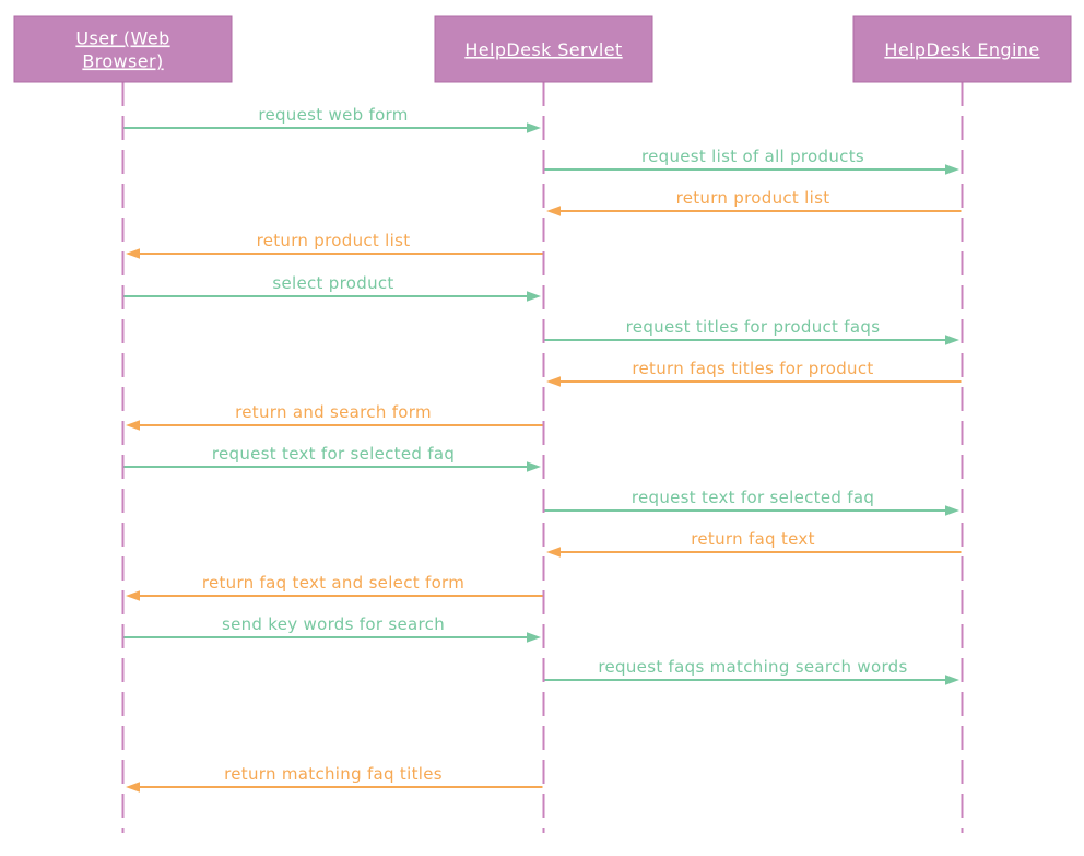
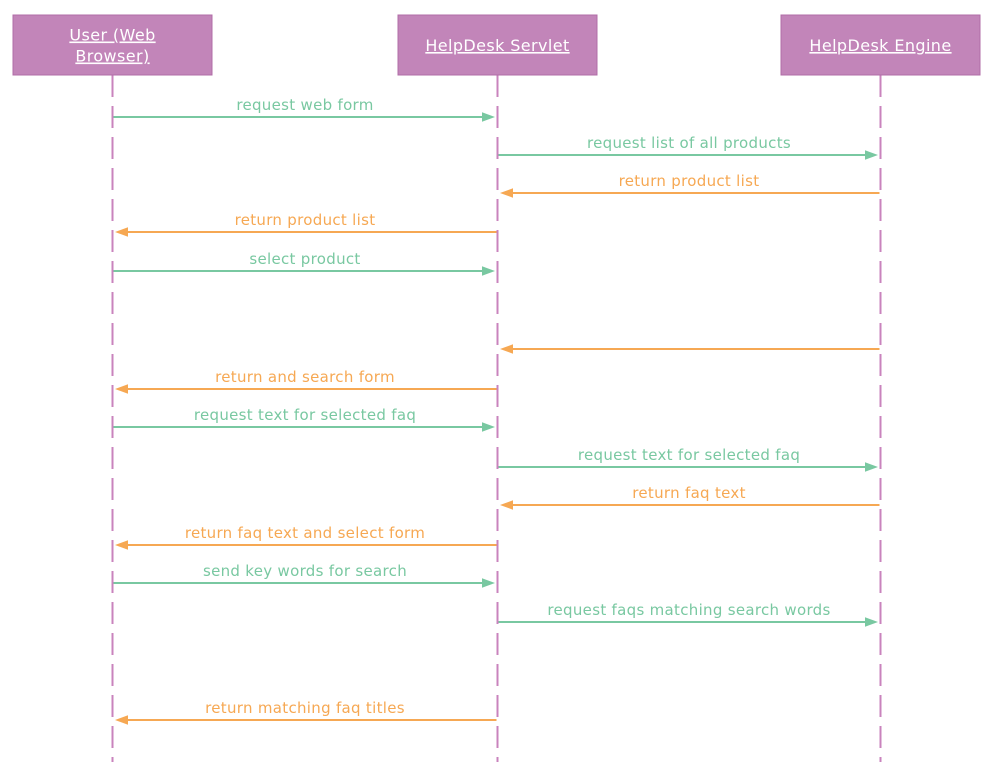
  User (Web
  Browser)
  HelpDesk Servlet
  HelpDesk Engine
  request web form
  request list of all products
  return product list
  return product list
  select product
- request titles for product faqs
- return faqs titles for product
  return and search form
  request text for selected faq
  request text for selected faq
  return faq text
  return faq text and select form
  send key words for search
  request faqs matching search words
  return matching faq titles
